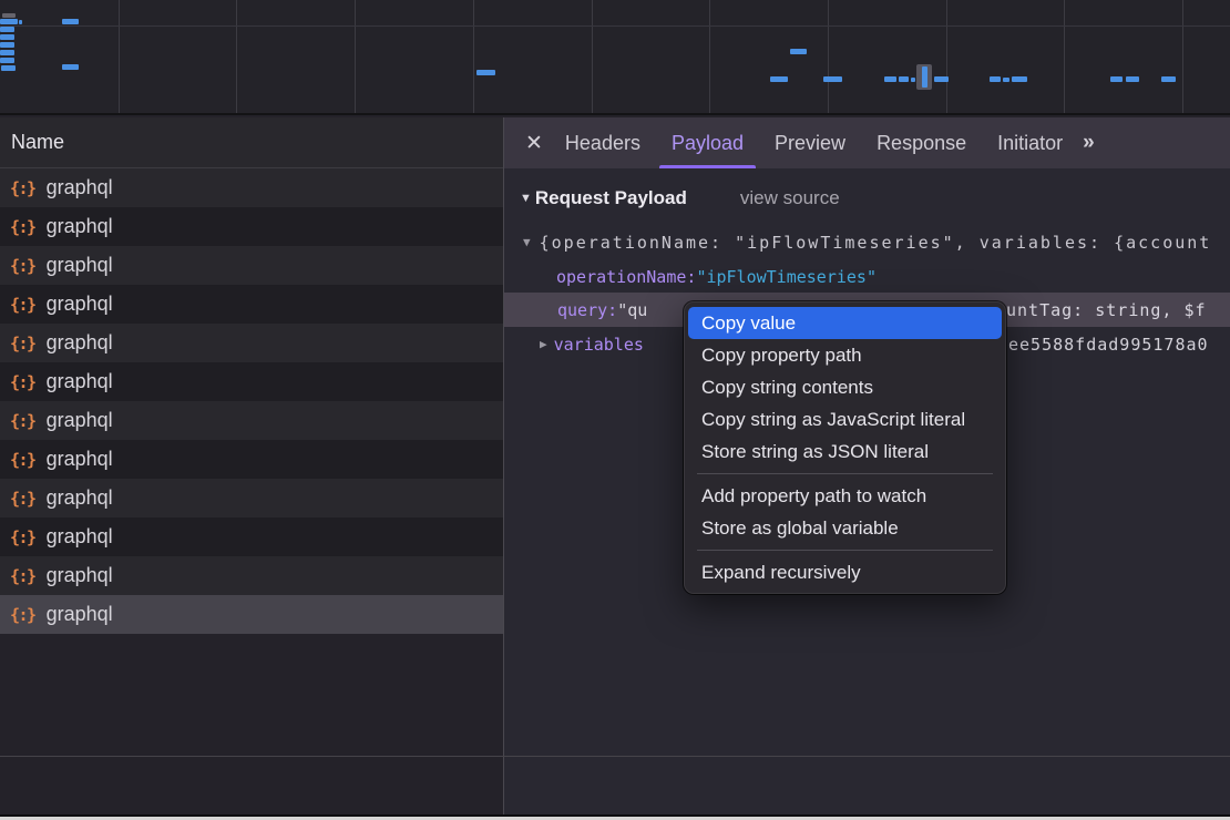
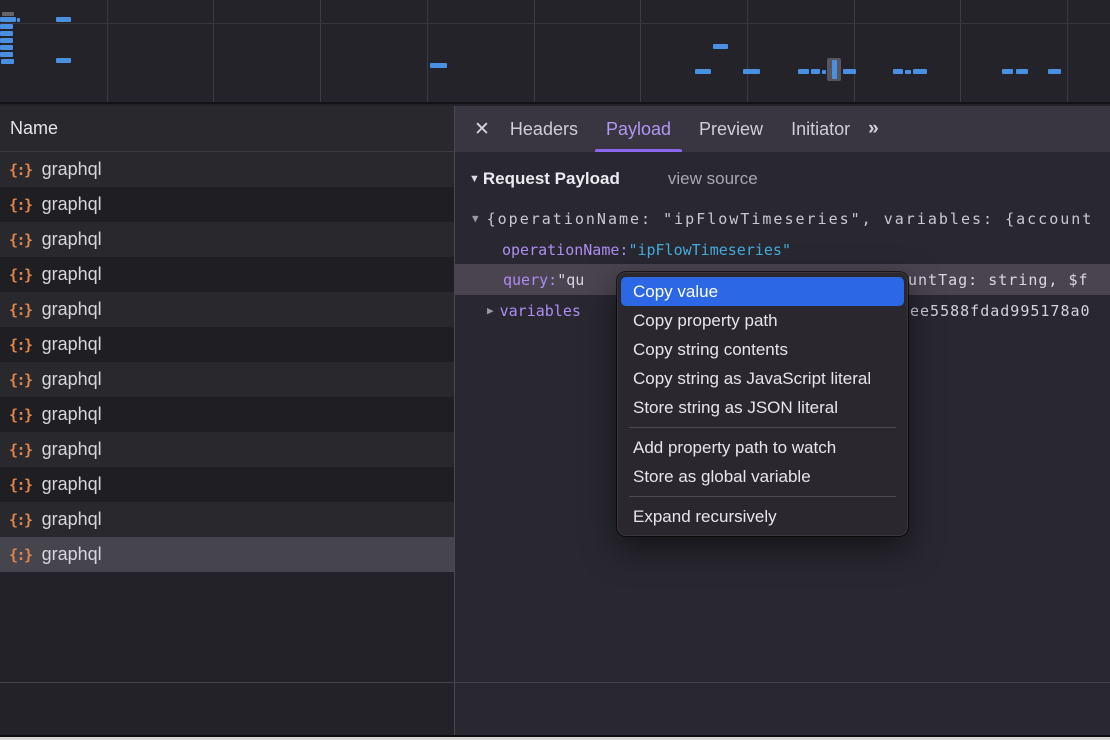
  Name
  {:}
  graphql
  {:}
  graphql
  {:}
  graphql
  {:}
  graphql
  {:}
  graphql
  {:}
  graphql
  {:}
  graphql
  {:}
  graphql
  {:}
  graphql
  {:}
  graphql
  {:}
  graphql
  {:}
  graphql
  ✕
  Headers
  Payload
  Preview
- Response
  Initiator
  »
  ▼
  Request Payload
  view source
  ▼
  {operationName: "ipFlowTimeseries", variables: {account
  operationName
  :
  "ipFlowTimeseries"
  query
  :
  "qu
  untTag: string, $f
  ▶
  variables
  ee5588fdad995178a0
  Copy value
  Copy property path
  Copy string contents
  Copy string as JavaScript literal
  Store string as JSON literal
  Add property path to watch
  Store as global variable
  Expand recursively
